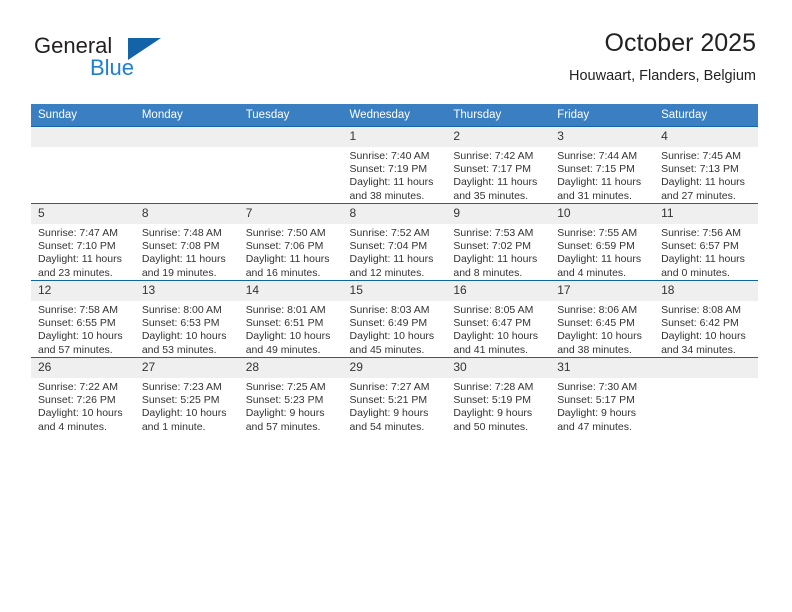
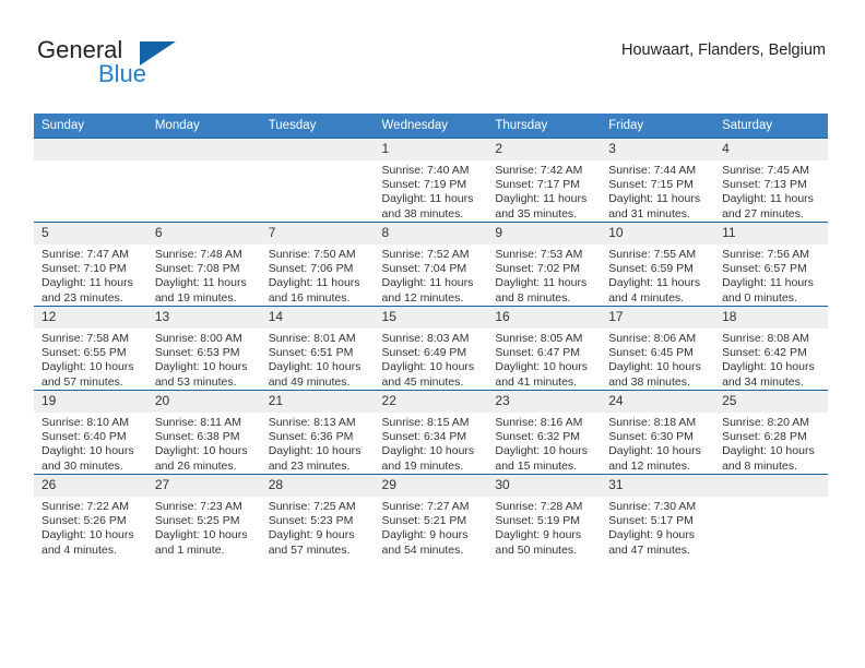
  General
  Blue
- October 2025
  Houwaart, Flanders, Belgium
  Sunday	Monday	Tuesday	Wednesday	Thursday	Friday	Saturday
  			1Sunrise: 7:40 AMSunset: 7:19 PMDaylight: 11 hoursand 38 minutes.	2Sunrise: 7:42 AMSunset: 7:17 PMDaylight: 11 hoursand 35 minutes.	3Sunrise: 7:44 AMSunset: 7:15 PMDaylight: 11 hoursand 31 minutes.	4Sunrise: 7:45 AMSunset: 7:13 PMDaylight: 11 hoursand 27 minutes.
- 5Sunrise: 7:47 AMSunset: 7:10 PMDaylight: 11 hoursand 23 minutes.	8Sunrise: 7:48 AMSunset: 7:08 PMDaylight: 11 hoursand 19 minutes.	7Sunrise: 7:50 AMSunset: 7:06 PMDaylight: 11 hoursand 16 minutes.	8Sunrise: 7:52 AMSunset: 7:04 PMDaylight: 11 hoursand 12 minutes.	9Sunrise: 7:53 AMSunset: 7:02 PMDaylight: 11 hoursand 8 minutes.	10Sunrise: 7:55 AMSunset: 6:59 PMDaylight: 11 hoursand 4 minutes.	11Sunrise: 7:56 AMSunset: 6:57 PMDaylight: 11 hoursand 0 minutes.
+ 5Sunrise: 7:47 AMSunset: 7:10 PMDaylight: 11 hoursand 23 minutes.	6Sunrise: 7:48 AMSunset: 7:08 PMDaylight: 11 hoursand 19 minutes.	7Sunrise: 7:50 AMSunset: 7:06 PMDaylight: 11 hoursand 16 minutes.	8Sunrise: 7:52 AMSunset: 7:04 PMDaylight: 11 hoursand 12 minutes.	9Sunrise: 7:53 AMSunset: 7:02 PMDaylight: 11 hoursand 8 minutes.	10Sunrise: 7:55 AMSunset: 6:59 PMDaylight: 11 hoursand 4 minutes.	11Sunrise: 7:56 AMSunset: 6:57 PMDaylight: 11 hoursand 0 minutes.
  12Sunrise: 7:58 AMSunset: 6:55 PMDaylight: 10 hoursand 57 minutes.	13Sunrise: 8:00 AMSunset: 6:53 PMDaylight: 10 hoursand 53 minutes.	14Sunrise: 8:01 AMSunset: 6:51 PMDaylight: 10 hoursand 49 minutes.	15Sunrise: 8:03 AMSunset: 6:49 PMDaylight: 10 hoursand 45 minutes.	16Sunrise: 8:05 AMSunset: 6:47 PMDaylight: 10 hoursand 41 minutes.	17Sunrise: 8:06 AMSunset: 6:45 PMDaylight: 10 hoursand 38 minutes.	18Sunrise: 8:08 AMSunset: 6:42 PMDaylight: 10 hoursand 34 minutes.
+ 19Sunrise: 8:10 AMSunset: 6:40 PMDaylight: 10 hoursand 30 minutes.	20Sunrise: 8:11 AMSunset: 6:38 PMDaylight: 10 hoursand 26 minutes.	21Sunrise: 8:13 AMSunset: 6:36 PMDaylight: 10 hoursand 23 minutes.	22Sunrise: 8:15 AMSunset: 6:34 PMDaylight: 10 hoursand 19 minutes.	23Sunrise: 8:16 AMSunset: 6:32 PMDaylight: 10 hoursand 15 minutes.	24Sunrise: 8:18 AMSunset: 6:30 PMDaylight: 10 hoursand 12 minutes.	25Sunrise: 8:20 AMSunset: 6:28 PMDaylight: 10 hoursand 8 minutes.
- 26Sunrise: 7:22 AMSunset: 7:26 PMDaylight: 10 hoursand 4 minutes.	27Sunrise: 7:23 AMSunset: 5:25 PMDaylight: 10 hoursand 1 minute.	28Sunrise: 7:25 AMSunset: 5:23 PMDaylight: 9 hoursand 57 minutes.	29Sunrise: 7:27 AMSunset: 5:21 PMDaylight: 9 hoursand 54 minutes.	30Sunrise: 7:28 AMSunset: 5:19 PMDaylight: 9 hoursand 50 minutes.	31Sunrise: 7:30 AMSunset: 5:17 PMDaylight: 9 hoursand 47 minutes.
+ 26Sunrise: 7:22 AMSunset: 5:26 PMDaylight: 10 hoursand 4 minutes.	27Sunrise: 7:23 AMSunset: 5:25 PMDaylight: 10 hoursand 1 minute.	28Sunrise: 7:25 AMSunset: 5:23 PMDaylight: 9 hoursand 57 minutes.	29Sunrise: 7:27 AMSunset: 5:21 PMDaylight: 9 hoursand 54 minutes.	30Sunrise: 7:28 AMSunset: 5:19 PMDaylight: 9 hoursand 50 minutes.	31Sunrise: 7:30 AMSunset: 5:17 PMDaylight: 9 hoursand 47 minutes.
